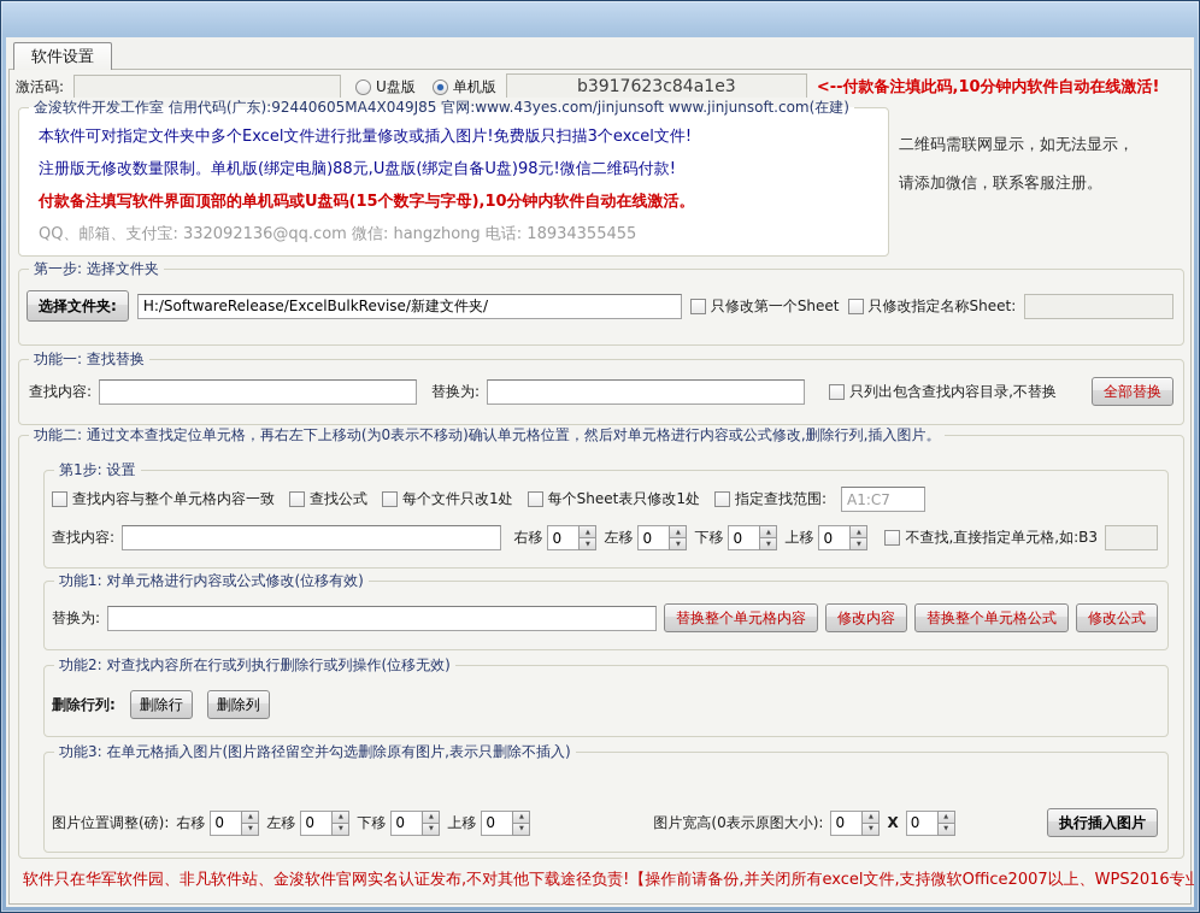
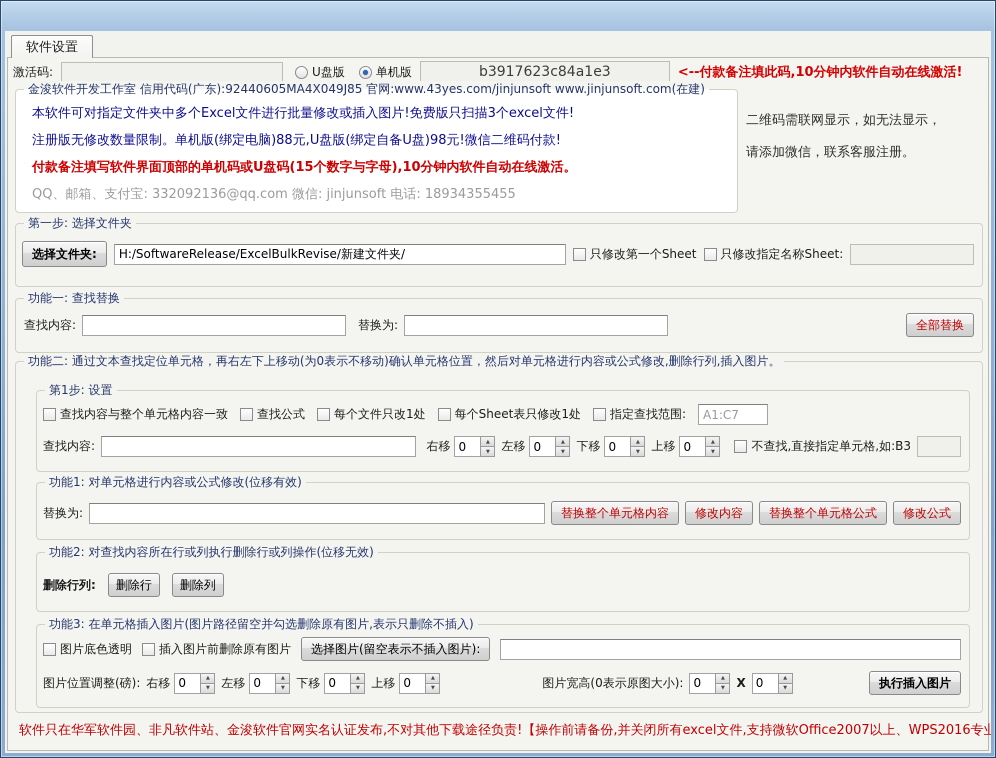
  软件设置
  激活码:
  U盘版
  单机版
  b3917623c84a1e3
  <--付款备注填此码,10分钟内软件自动在线激活!
  金浚软件开发工作室 信用代码(广东):92440605MA4X049J85 官网:www.43yes.com/jinjunsoft www.jinjunsoft.com(在建)
  本软件可对指定文件夹中多个Excel文件进行批量修改或插入图片!免费版只扫描3个excel文件!
  注册版无修改数量限制。单机版(绑定电脑)88元,U盘版(绑定自备U盘)98元!微信二维码付款!
  付款备注填写软件界面顶部的单机码或U盘码(15个数字与字母),10分钟内软件自动在线激活。
- QQ、邮箱、支付宝: 332092136@qq.com 微信: hangzhong 电话: 18934355455
+ QQ、邮箱、支付宝: 332092136@qq.com 微信: jinjunsoft 电话: 18934355455
  二维码需联网显示，如无法显示，
  请添加微信，联系客服注册。
  第一步: 选择文件夹
  选择文件夹:
  H:/SoftwareRelease/ExcelBulkRevise/新建文件夹/
  只修改第一个Sheet
  只修改指定名称Sheet:
  功能一: 查找替换
  查找内容:
  替换为:
- 只列出包含查找内容目录,不替换
  全部替换
  功能二: 通过文本查找定位单元格，再右左下上移动(为0表示不移动)确认单元格位置，然后对单元格进行内容或公式修改,删除行列,插入图片。
  第1步: 设置
  查找内容与整个单元格内容一致
  查找公式
  每个文件只改1处
  每个Sheet表只修改1处
  指定查找范围:
  A1:C7
  查找内容:
  右移
  0
  左移
  0
  下移
  0
  上移
  0
  不查找,直接指定单元格,如:B3
  功能1: 对单元格进行内容或公式修改(位移有效)
  替换为:
  替换整个单元格内容
  修改内容
  替换整个单元格公式
  修改公式
  功能2: 对查找内容所在行或列执行删除行或列操作(位移无效)
  删除行列:
  删除行
  删除列
  功能3: 在单元格插入图片(图片路径留空并勾选删除原有图片,表示只删除不插入)
+ 图片底色透明
+ 插入图片前删除原有图片
+ 选择图片(留空表示不插入图片):
  图片位置调整(磅):
  右移
  0
  左移
  0
  下移
  0
  上移
  0
  图片宽高(0表示原图大小):
  0
  X
  0
  执行插入图片
  软件只在华军软件园、非凡软件站、金浚软件官网实名认证发布,不对其他下载途径负责!【操作前请备份,并关闭所有excel文件,支持微软Office2007以上、WPS2016专业
